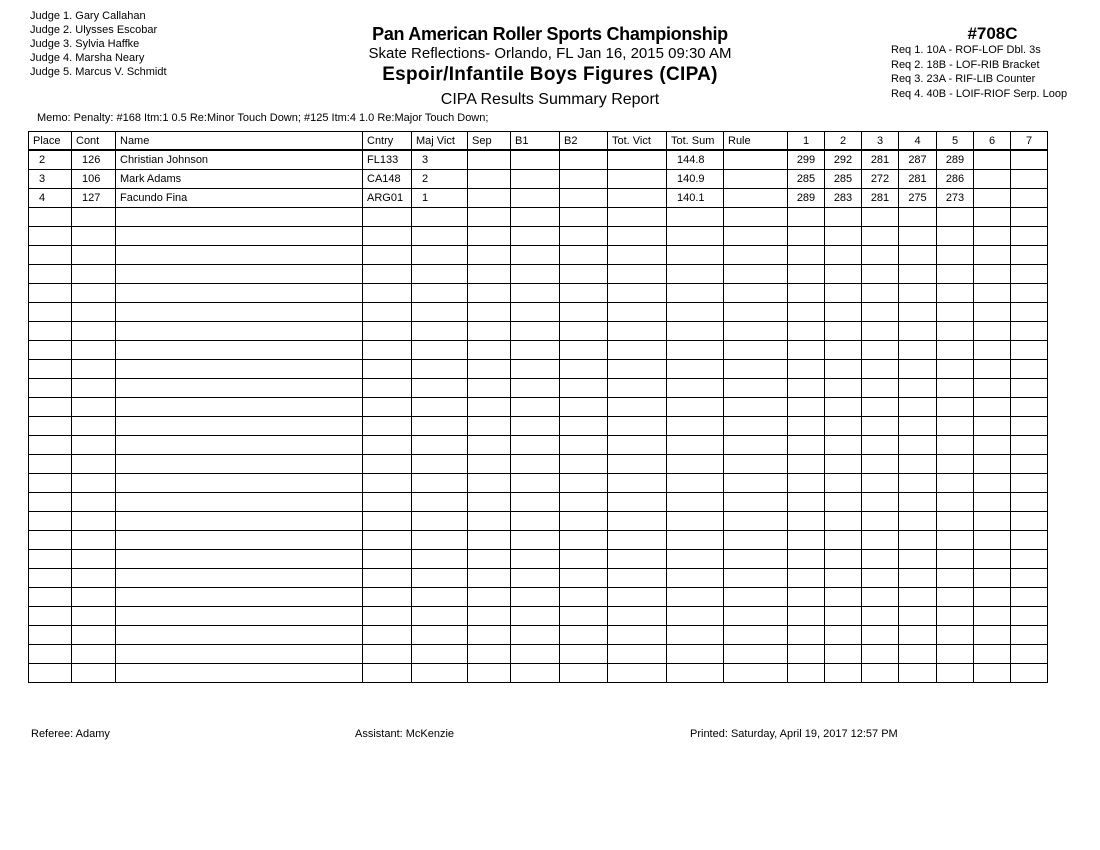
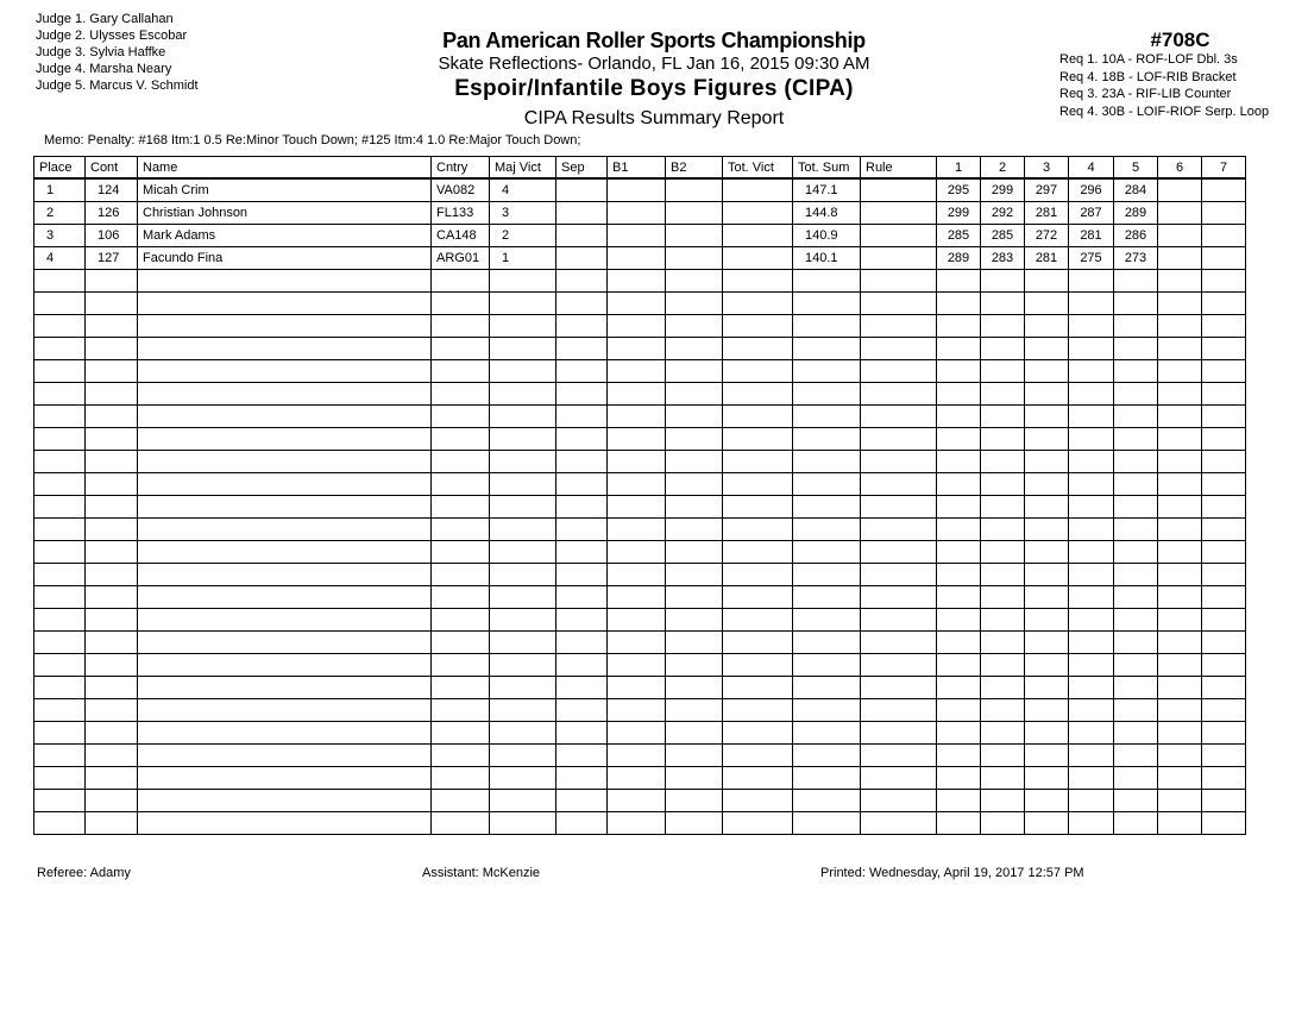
  Judge 1. Gary Callahan
  Judge 2. Ulysses Escobar
  Judge 3. Sylvia Haffke
  Judge 4. Marsha Neary
  Judge 5. Marcus V. Schmidt
  Pan American Roller Sports Championship
  Skate Reflections- Orlando, FL Jan 16, 2015 09:30 AM
  Espoir/Infantile Boys Figures (CIPA)
  CIPA Results Summary Report
  #708C
  Req 1. 10A - ROF-LOF Dbl. 3s
- Req 2. 18B - LOF-RIB Bracket
+ Req 4. 18B - LOF-RIB Bracket
  Req 3. 23A - RIF-LIB Counter
- Req 4. 40B - LOIF-RIOF Serp. Loop
+ Req 4. 30B - LOIF-RIOF Serp. Loop
  Memo: Penalty: #168 Itm:1 0.5 Re:Minor Touch Down; #125 Itm:4 1.0 Re:Major Touch Down;
  Place	Cont	Name	Cntry	Maj Vict	Sep	B1	B2	Tot. Vict	Tot. Sum	Rule	1	2	3	4	5	6	7
+ 1	124	Micah Crim	VA082	4					147.1		295	299	297	296	284
  2	126	Christian Johnson	FL133	3					144.8		299	292	281	287	289
  3	106	Mark Adams	CA148	2					140.9		285	285	272	281	286
  4	127	Facundo Fina	ARG01	1					140.1		289	283	281	275	273
  Referee: Adamy
  Assistant: McKenzie
- Printed: Saturday, April 19, 2017 12:57 PM
+ Printed: Wednesday, April 19, 2017 12:57 PM
